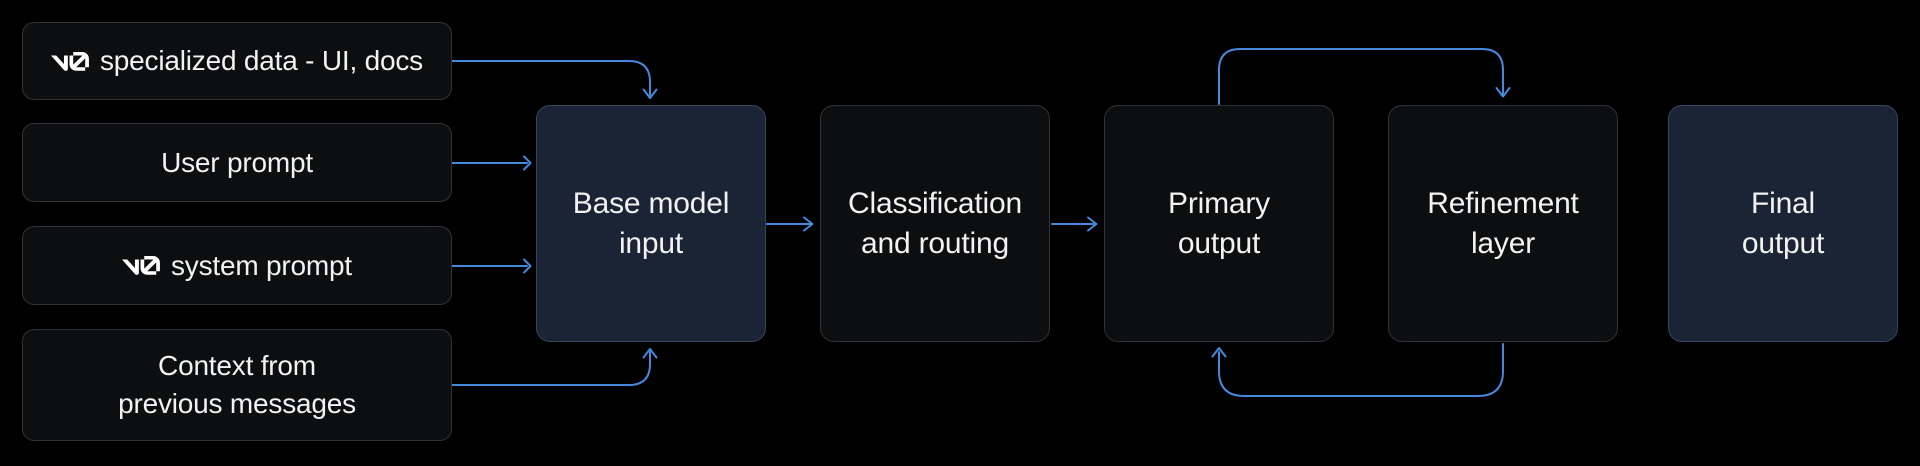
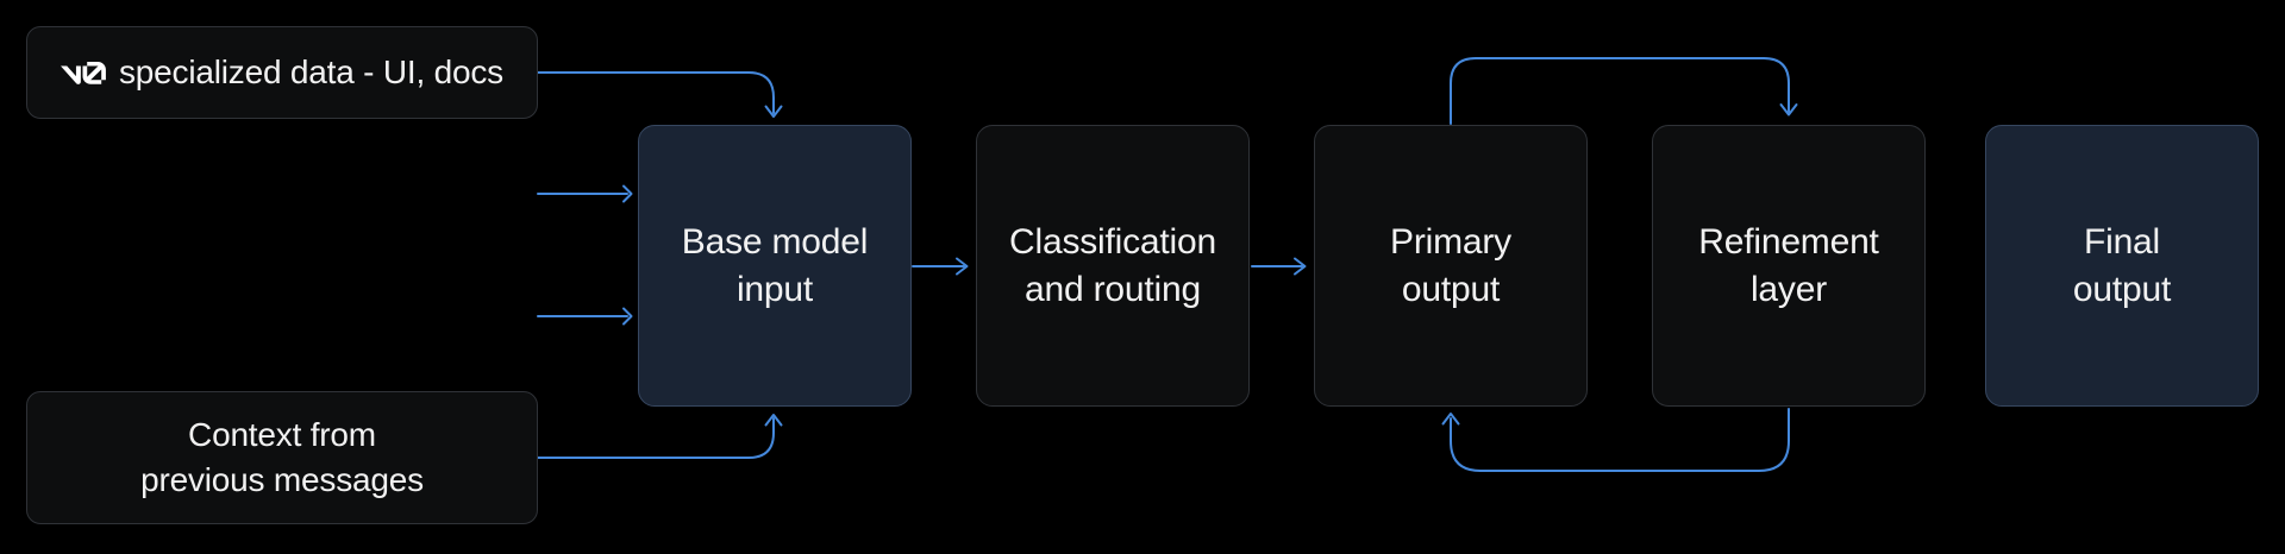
  specialized data - UI, docs
- User prompt
- system prompt
  Context from
  previous messages
  Base model
  input
  Classification
  and routing
  Primary
  output
  Refinement
  layer
  Final
  output
